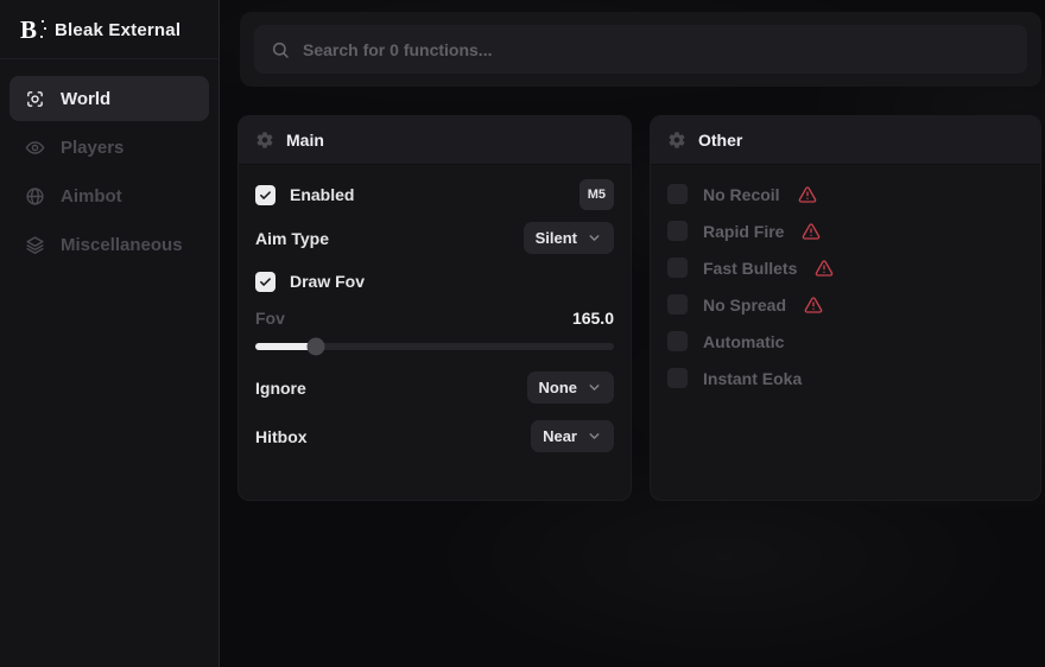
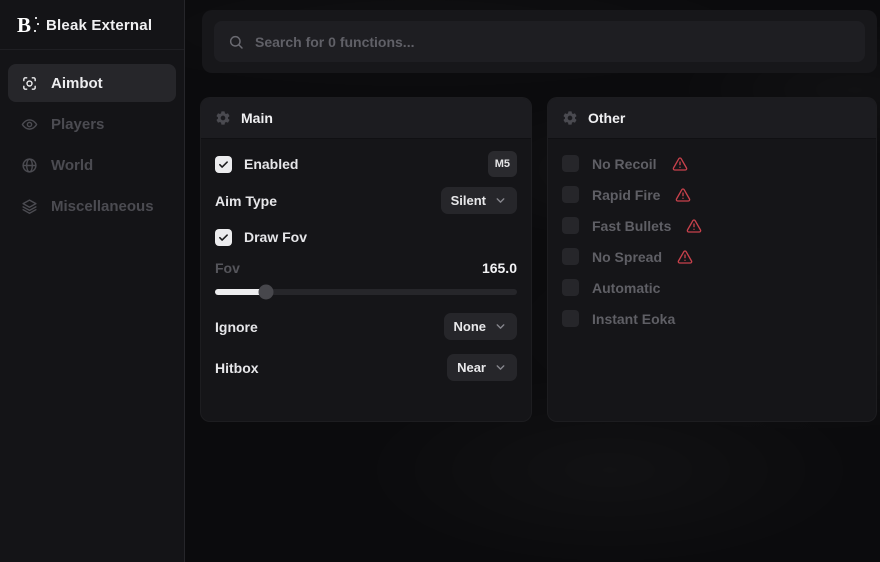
  B
  Bleak External
- World
+ Aimbot
  Players
- Aimbot
+ World
  Miscellaneous
  Search for 0 functions...
  Main
  Enabled
  M5
  Aim Type
  Silent
  Draw Fov
  Fov
  165.0
  Ignore
  None
  Hitbox
  Near
  Other
  No Recoil
  Rapid Fire
  Fast Bullets
  No Spread
  Automatic
  Instant Eoka
